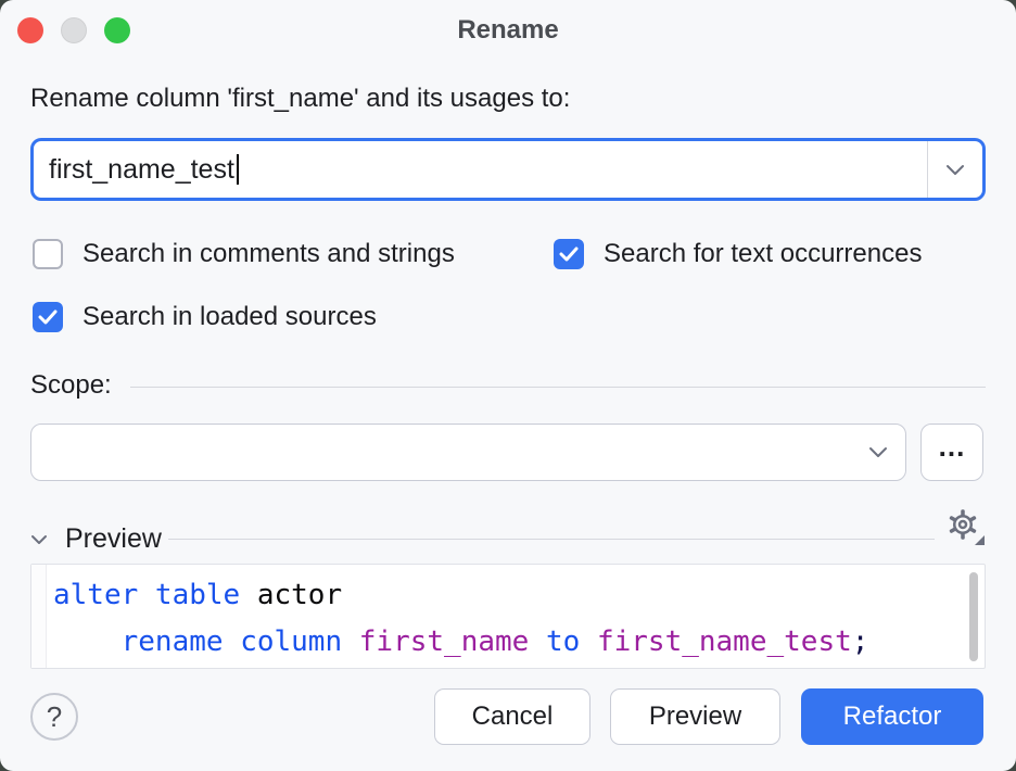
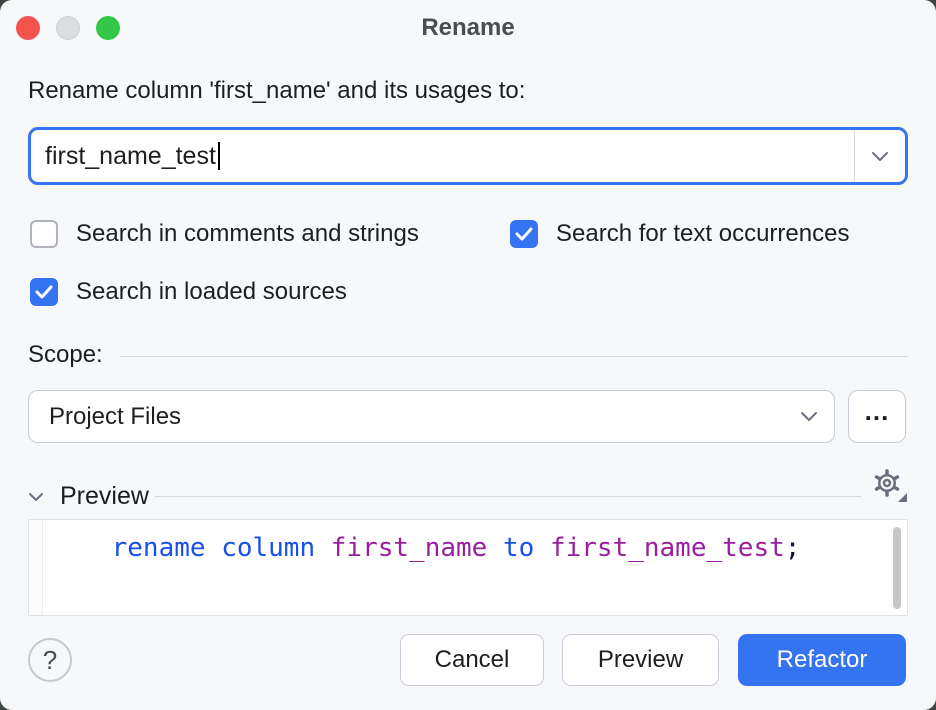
  Rename
  Rename column 'first_name' and its usages to:
  first_name_test
  Search in comments and strings
  Search for text occurrences
  Search in loaded sources
  Scope:
+ Project Files
  ...
  Preview
- alter table actor
  rename column first_name to first_name_test;
  ?
  Cancel
  Preview
  Refactor
